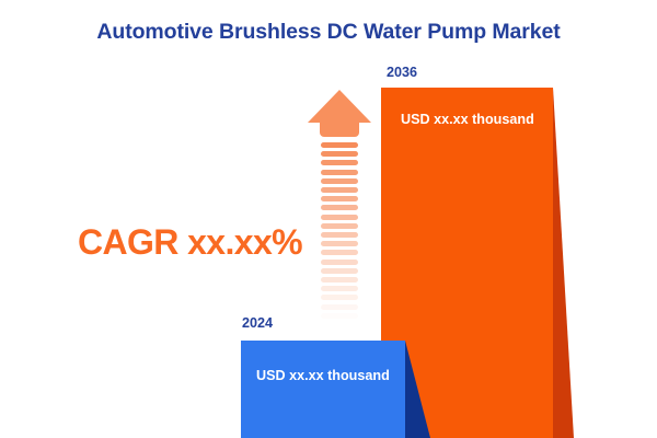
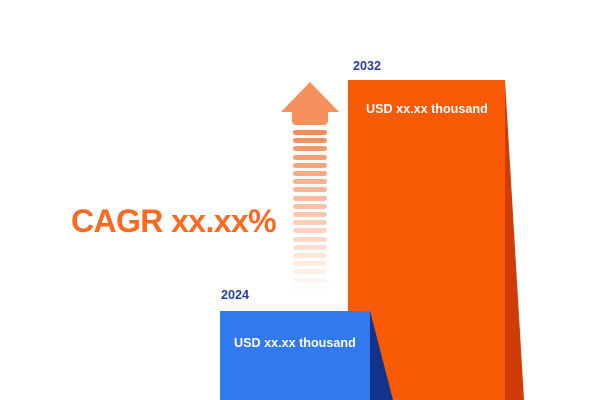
- Automotive Brushless DC Water Pump Market
  CAGR xx.xx%
- 2036
+ 2032
  USD xx.xx thousand
  2024
  USD xx.xx thousand
